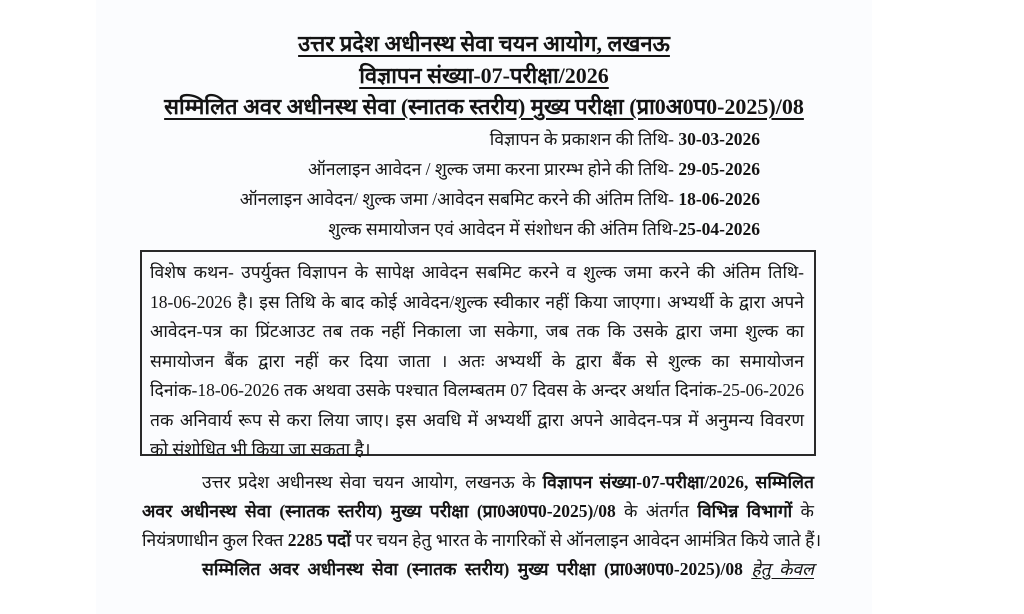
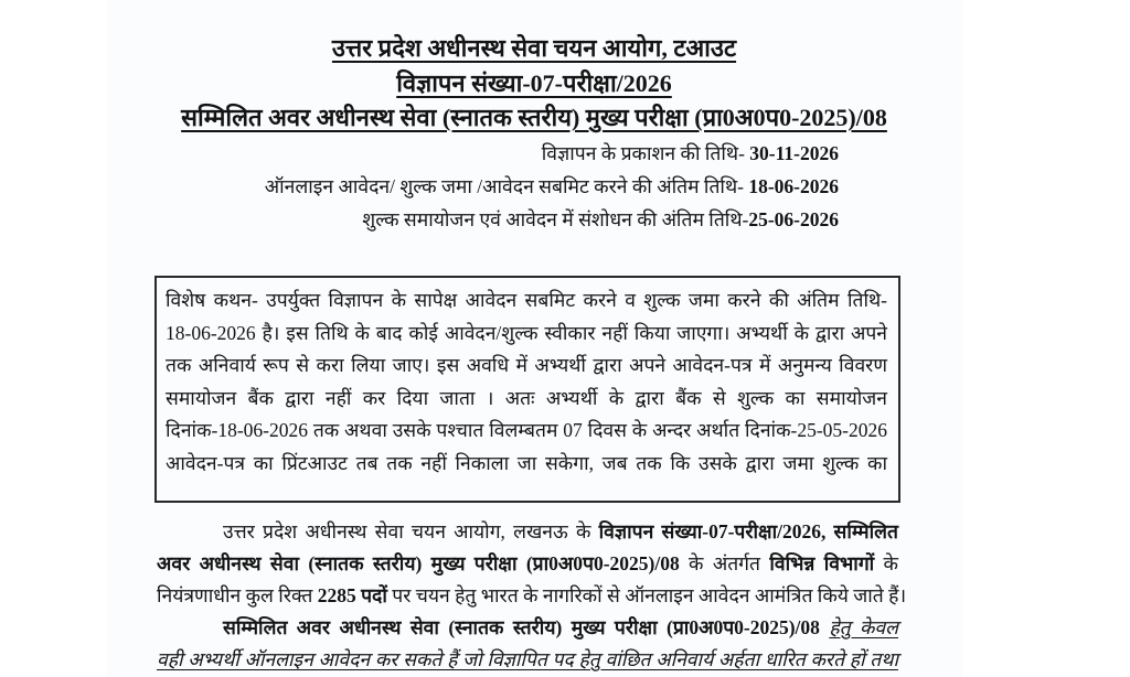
- उत्तर प्रदेश अधीनस्थ सेवा चयन आयोग, लखनऊ
+ उत्तर प्रदेश अधीनस्थ सेवा चयन आयोग, टआउट
  विज्ञापन संख्या-07-परीक्षा/2026
  सम्मिलित अवर अधीनस्थ सेवा (स्नातक स्तरीय) मुख्य परीक्षा (प्रा0अ0प0-2025)/08
- विज्ञापन के प्रकाशन की तिथि- 30-03-2026
+ विज्ञापन के प्रकाशन की तिथि- 30-11-2026
- ऑनलाइन आवेदन / शुल्क जमा करना प्रारम्भ होने की तिथि- 29-05-2026
  ऑनलाइन आवेदन/ शुल्क जमा /आवेदन सबमिट करने की अंतिम तिथि- 18-06-2026
- शुल्क समायोजन एवं आवेदन में संशोधन की अंतिम तिथि-25-04-2026
+ शुल्क समायोजन एवं आवेदन में संशोधन की अंतिम तिथि-25-06-2026
  विशेष कथन- उपर्युक्त विज्ञापन के सापेक्ष आवेदन सबमिट करने व शुल्क जमा करने की अंतिम तिथि-
  18-06-2026 है। इस तिथि के बाद कोई आवेदन/शुल्क स्वीकार नहीं किया जाएगा। अभ्यर्थी के द्वारा अपने
- आवेदन-पत्र का प्रिंटआउट तब तक नहीं निकाला जा सकेगा, जब तक कि उसके द्वारा जमा शुल्क का
+ तक अनिवार्य रूप से करा लिया जाए। इस अवधि में अभ्यर्थी द्वारा अपने आवेदन-पत्र में अनुमन्य विवरण
  समायोजन बैंक द्वारा नहीं कर दिया जाता । अतः अभ्यर्थी के द्वारा बैंक से शुल्क का समायोजन
- दिनांक-18-06-2026 तक अथवा उसके पश्चात विलम्बतम 07 दिवस के अन्दर अर्थात दिनांक-25-06-2026
+ दिनांक-18-06-2026 तक अथवा उसके पश्चात विलम्बतम 07 दिवस के अन्दर अर्थात दिनांक-25-05-2026
- तक अनिवार्य रूप से करा लिया जाए। इस अवधि में अभ्यर्थी द्वारा अपने आवेदन-पत्र में अनुमन्य विवरण
+ आवेदन-पत्र का प्रिंटआउट तब तक नहीं निकाला जा सकेगा, जब तक कि उसके द्वारा जमा शुल्क का
- को संशोधित भी किया जा सकता है।
  उत्तर प्रदेश अधीनस्थ सेवा चयन आयोग, लखनऊ के विज्ञापन संख्या-07-परीक्षा/2026, सम्मिलित
  अवर अधीनस्थ सेवा (स्नातक स्तरीय) मुख्य परीक्षा (प्रा0अ0प0-2025)/08 के अंतर्गत विभिन्न विभागों के
  नियंत्रणाधीन कुल रिक्त 2285 पदों पर चयन हेतु भारत के नागरिकों से ऑनलाइन आवेदन आमंत्रित किये जाते हैं।
  सम्मिलित अवर अधीनस्थ सेवा (स्नातक स्तरीय) मुख्य परीक्षा (प्रा0अ0प0-2025)/08 हेतु केवल
+ वही अभ्यर्थी ऑनलाइन आवेदन कर सकते हैं जो विज्ञापित पद हेतु वांछित अनिवार्य अर्हता धारित करते हों तथा
